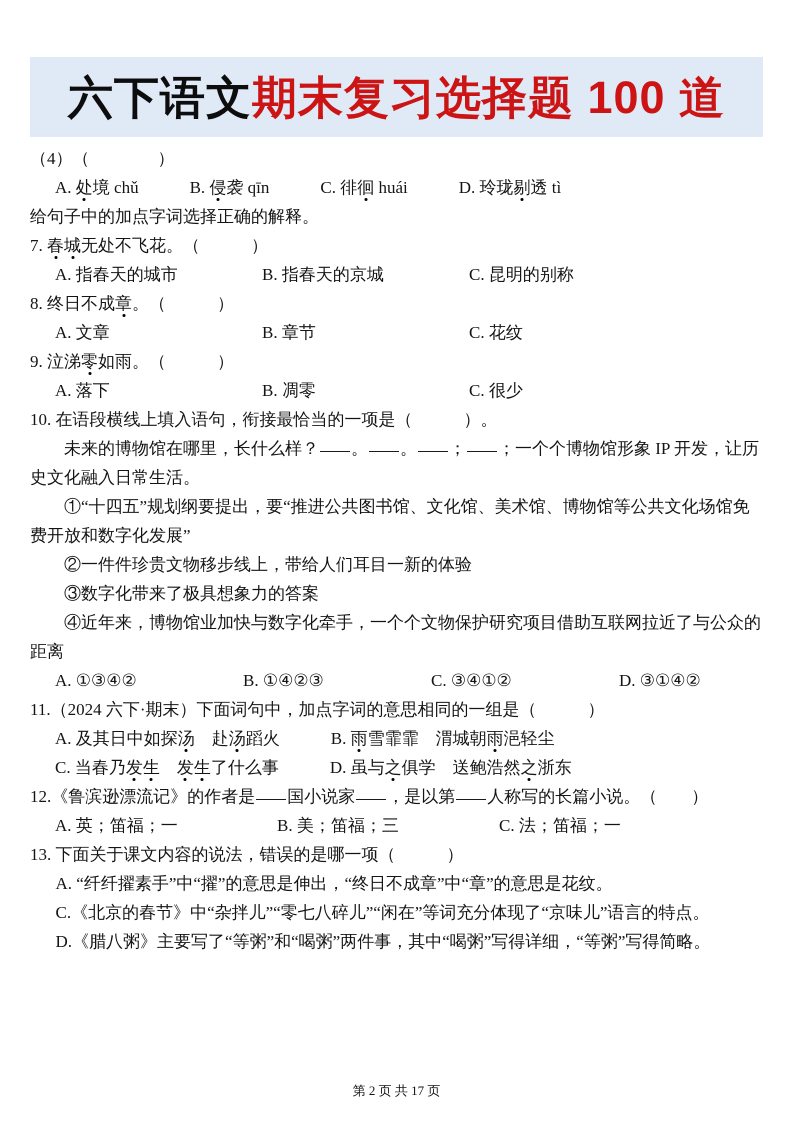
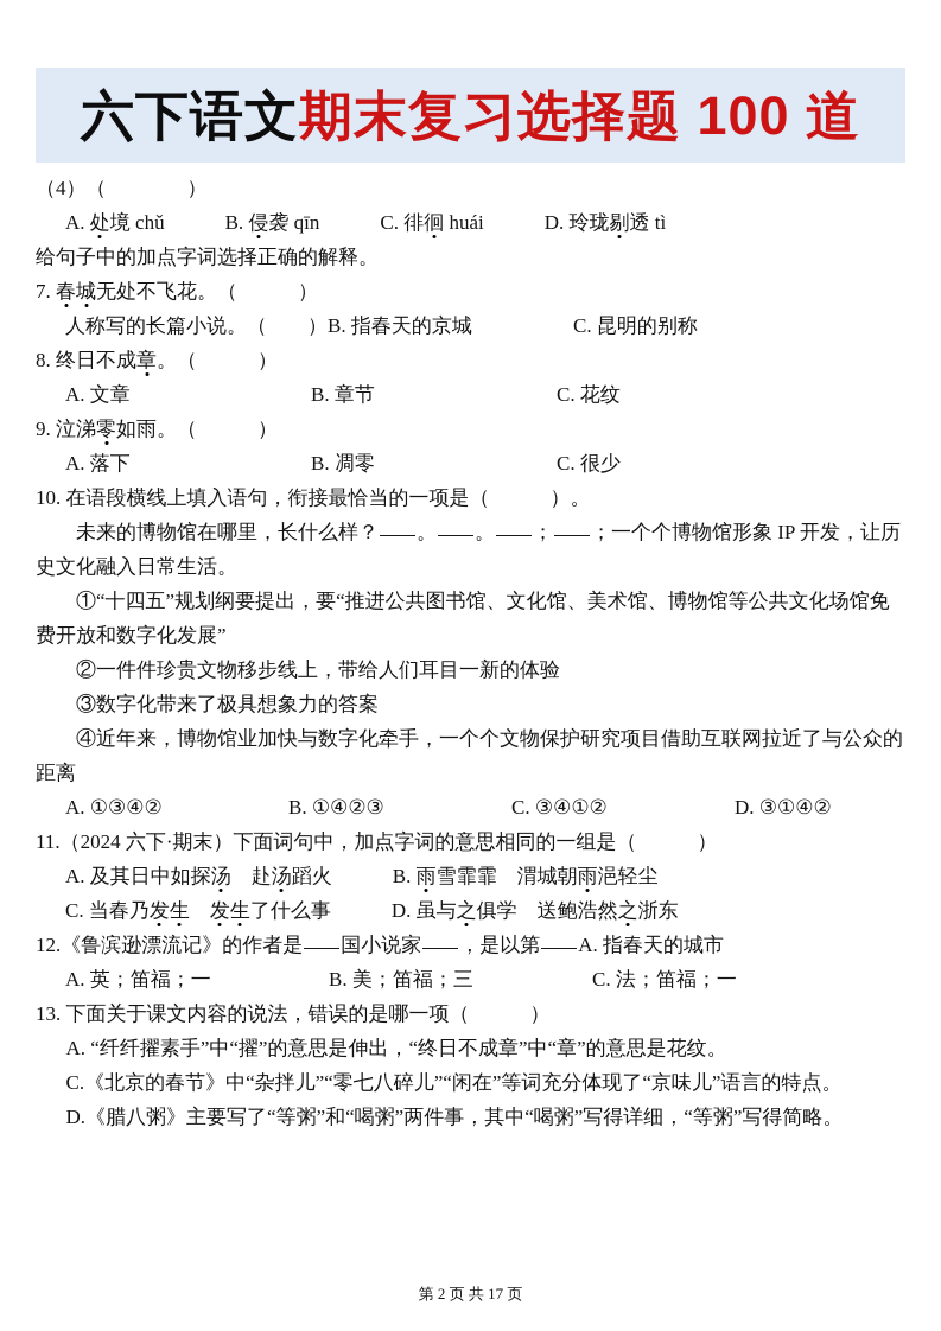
  六下语文
  期末复习选择题 100 道
  （4）（ ）
  A. 处境 chǔ B. 侵袭 qīn C. 徘徊 huái D. 玲珑剔透 tì
  给句子中的加点字词选择正确的解释。
  7. 春城无处不飞花。（ ）
- A. 指春天的城市 B. 指春天的京城 C. 昆明的别称
+ 人称写的长篇小说。（ ）B. 指春天的京城 C. 昆明的别称
  8. 终日不成章。（ ）
  A. 文章 B. 章节 C. 花纹
  9. 泣涕零如雨。（ ）
  A. 落下 B. 凋零 C. 很少
  10. 在语段横线上填入语句，衔接最恰当的一项是（ ）。
  未来的博物馆在哪里，长什么样？ 。 。 ； ；一个个博物馆形象 IP 开发，让历史文化融入日常生活。
  ①“十四五”规划纲要提出，要“推进公共图书馆、文化馆、美术馆、博物馆等公共文化场馆免费开放和数字化发展”
  ②一件件珍贵文物移步线上，带给人们耳目一新的体验
  ③数字化带来了极具想象力的答案
  ④近年来，博物馆业加快与数字化牵手，一个个文物保护研究项目借助互联网拉近了与公众的距离
  A. ①③④② B. ①④②③ C. ③④①② D. ③①④②
  11.（2024 六下·期末）下面词句中，加点字词的意思相同的一组是（ ）
  A. 及其日中如探汤 赴汤蹈火 B. 雨雪霏霏 渭城朝雨浥轻尘
  C. 当春乃发生 发生了什么事 D. 虽与之俱学 送鲍浩然之浙东
- 12.《鲁滨逊漂流记》的作者是 国小说家 ，是以第 人称写的长篇小说。（ ）
+ 12.《鲁滨逊漂流记》的作者是 国小说家 ，是以第 A. 指春天的城市
  A. 英；笛福；一 B. 美；笛福；三 C. 法；笛福；一
  13. 下面关于课文内容的说法，错误的是哪一项（ ）
  A. “纤纤擢素手”中“擢”的意思是伸出，“终日不成章”中“章”的意思是花纹。
  C.《北京的春节》中“杂拌儿”“零七八碎儿”“闲在”等词充分体现了“京味儿”语言的特点。
  D.《腊八粥》主要写了“等粥”和“喝粥”两件事，其中“喝粥”写得详细，“等粥”写得简略。
  第 2 页 共 17 页
